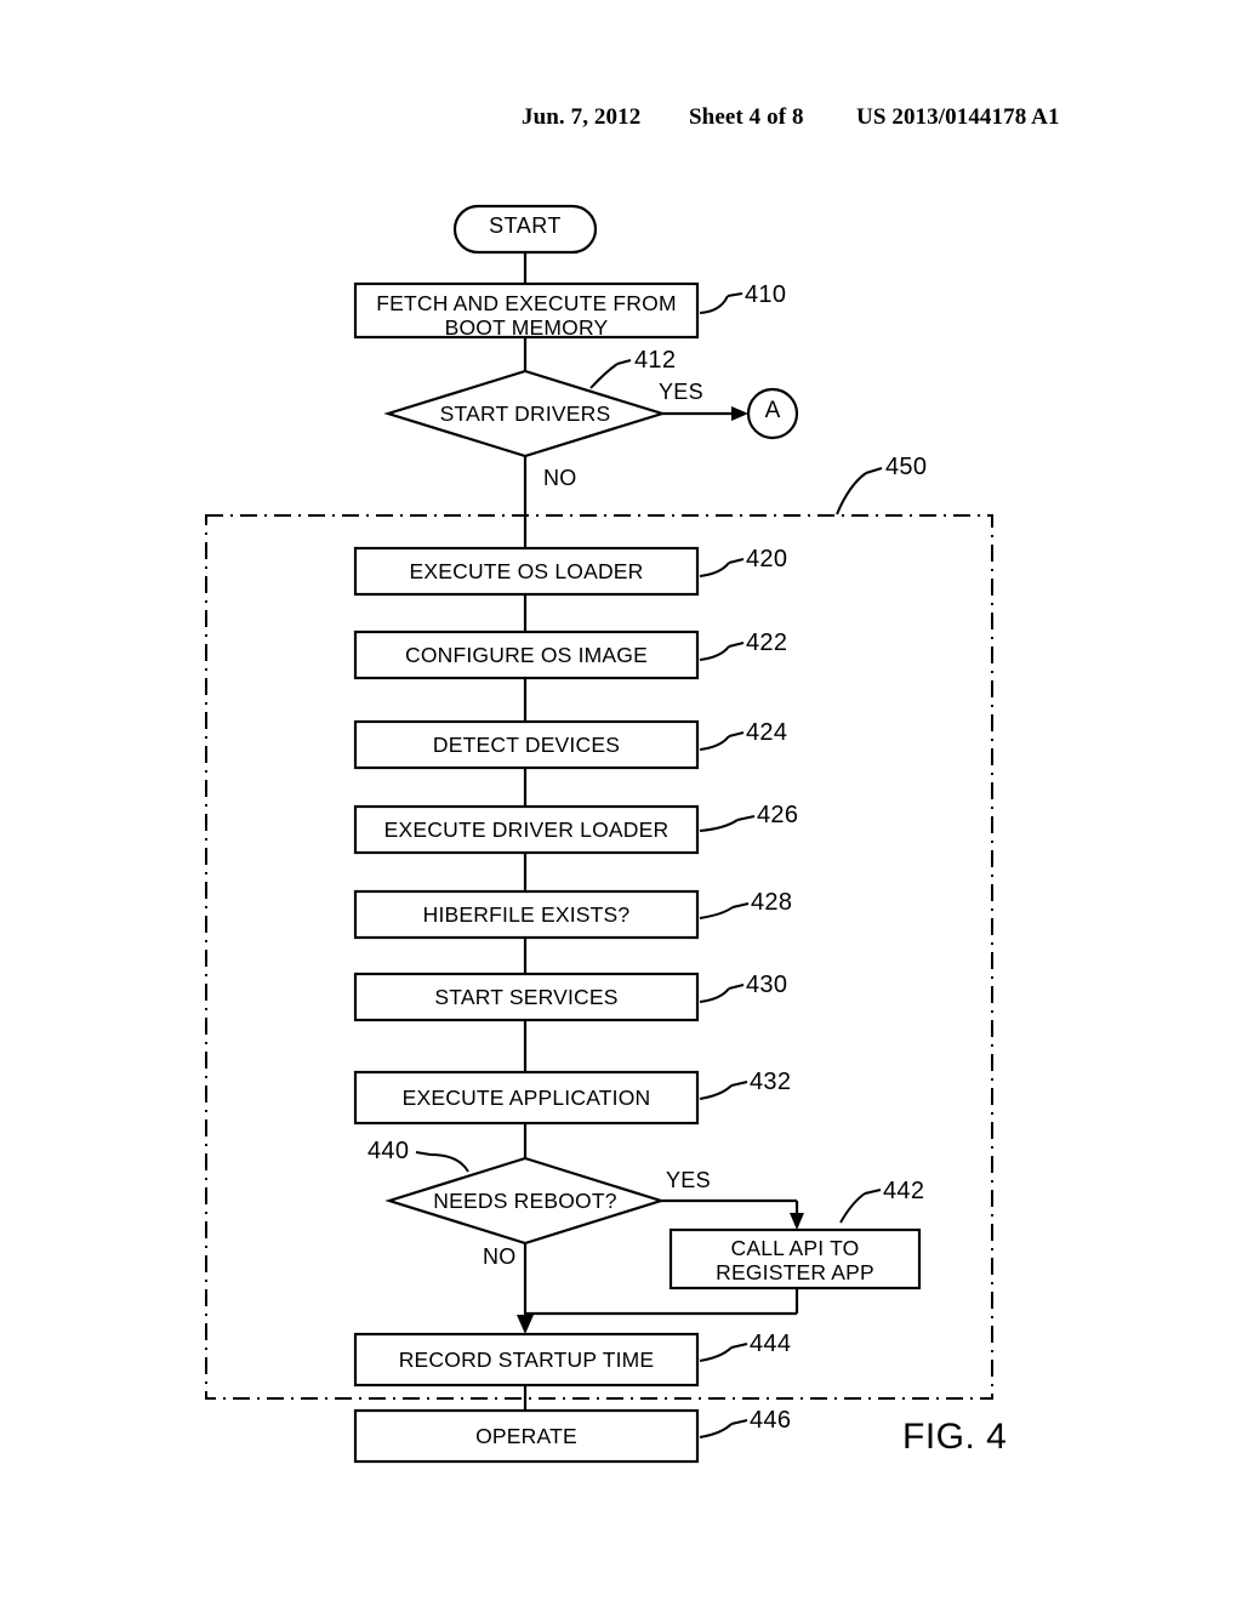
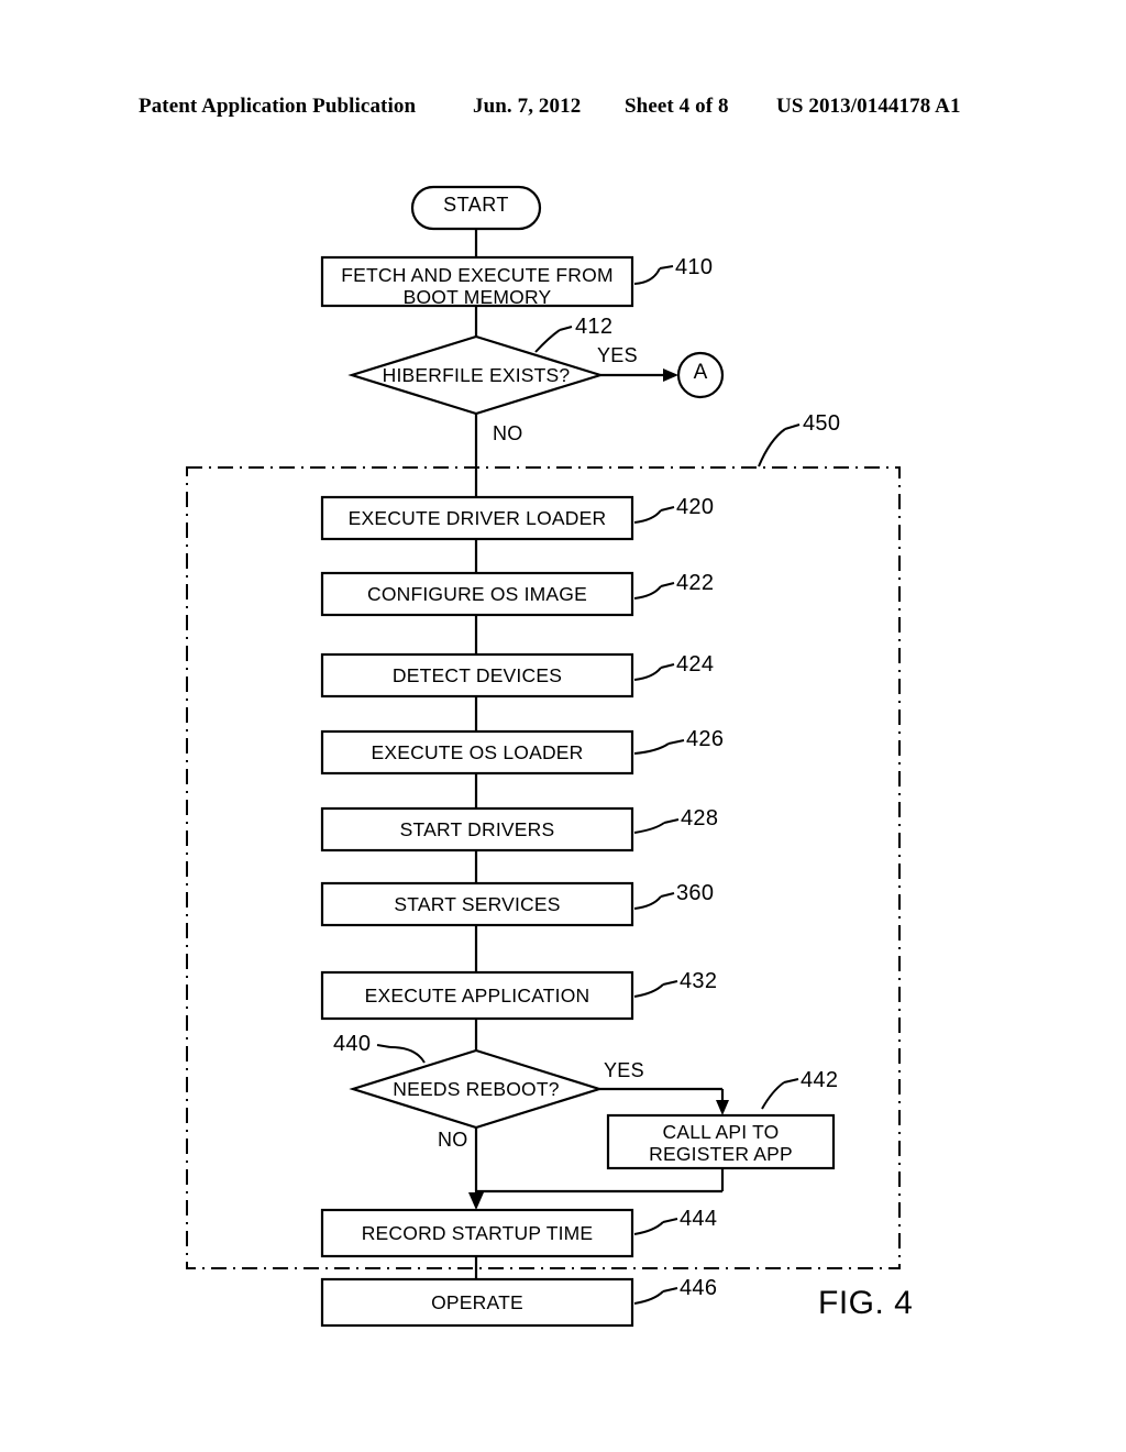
+ Patent Application Publication
  Jun. 7, 2012
  Sheet 4 of 8
  US 2013/0144178 A1
  START
  FETCH AND EXECUTE FROM
  BOOT MEMORY
  410
- START DRIVERS
+ HIBERFILE EXISTS?
  412
  YES
  NO
  A
  450
- EXECUTE OS LOADER
+ EXECUTE DRIVER LOADER
  420
  CONFIGURE OS IMAGE
  422
  DETECT DEVICES
  424
- EXECUTE DRIVER LOADER
+ EXECUTE OS LOADER
  426
- HIBERFILE EXISTS?
+ START DRIVERS
  428
  START SERVICES
- 430
+ 360
  EXECUTE APPLICATION
  432
  NEEDS REBOOT?
  440
  YES
  NO
  CALL API TO
  REGISTER APP
  442
  RECORD STARTUP TIME
  444
  OPERATE
  446
  FIG. 4
